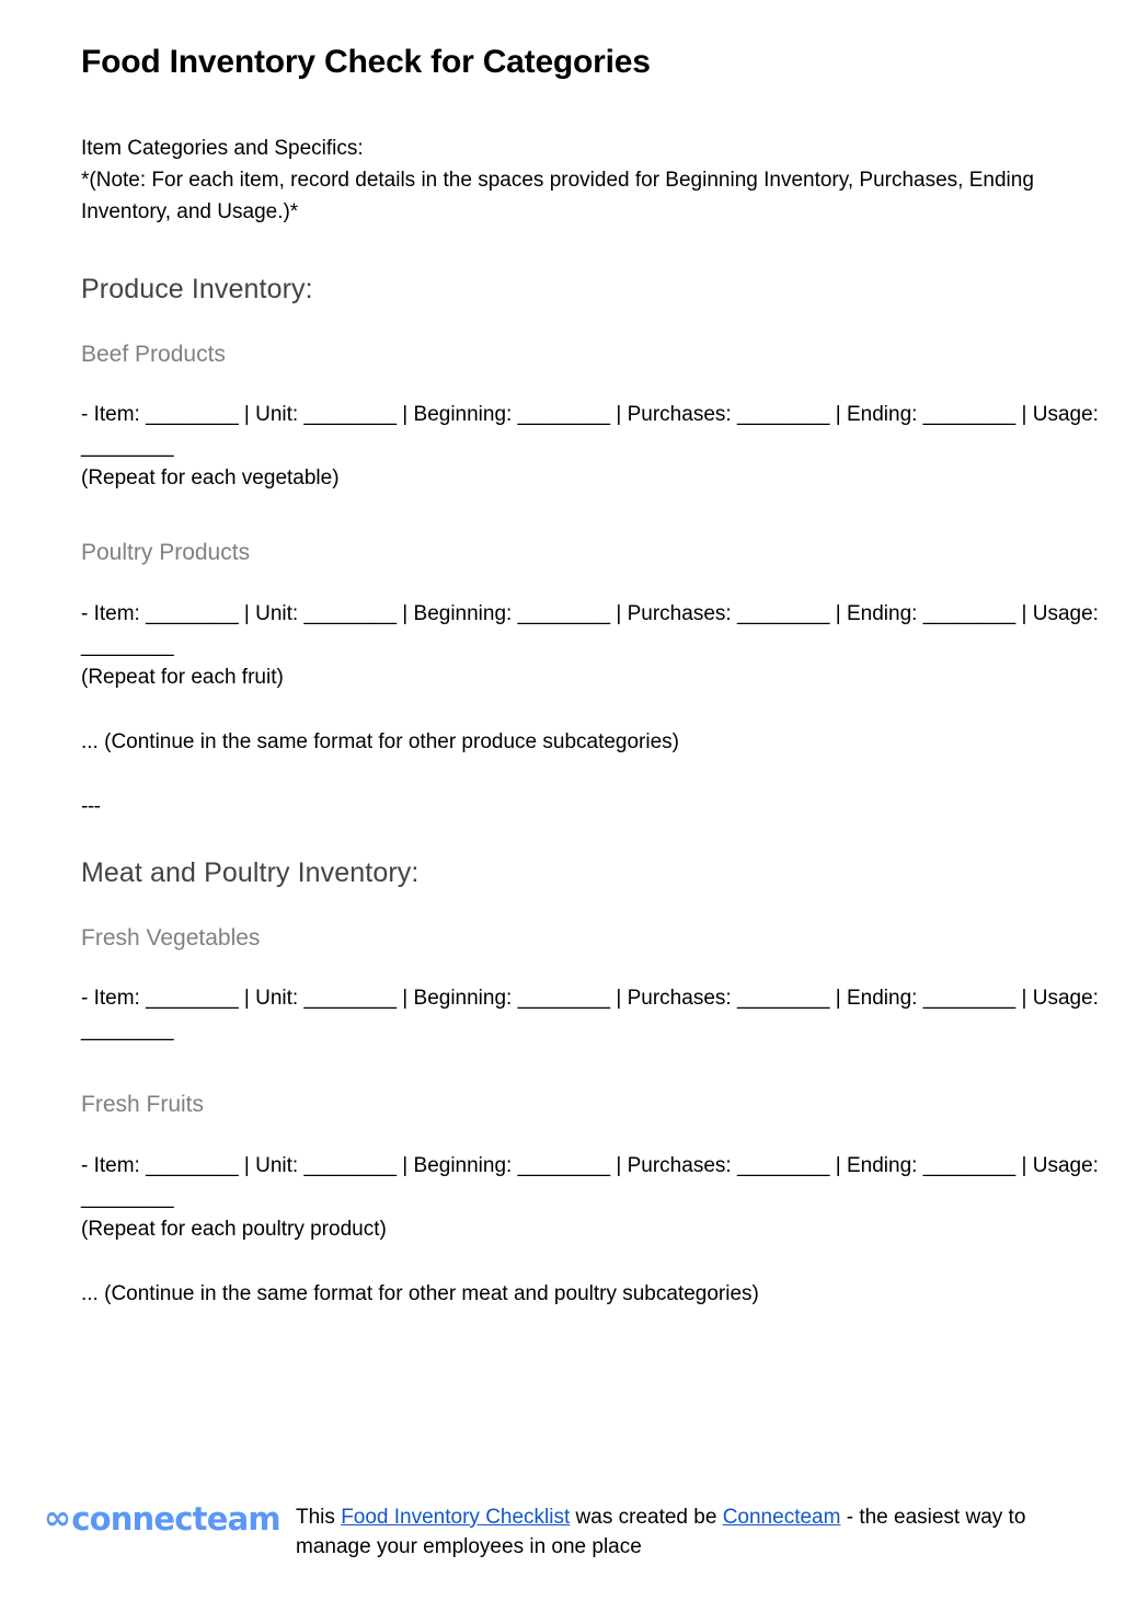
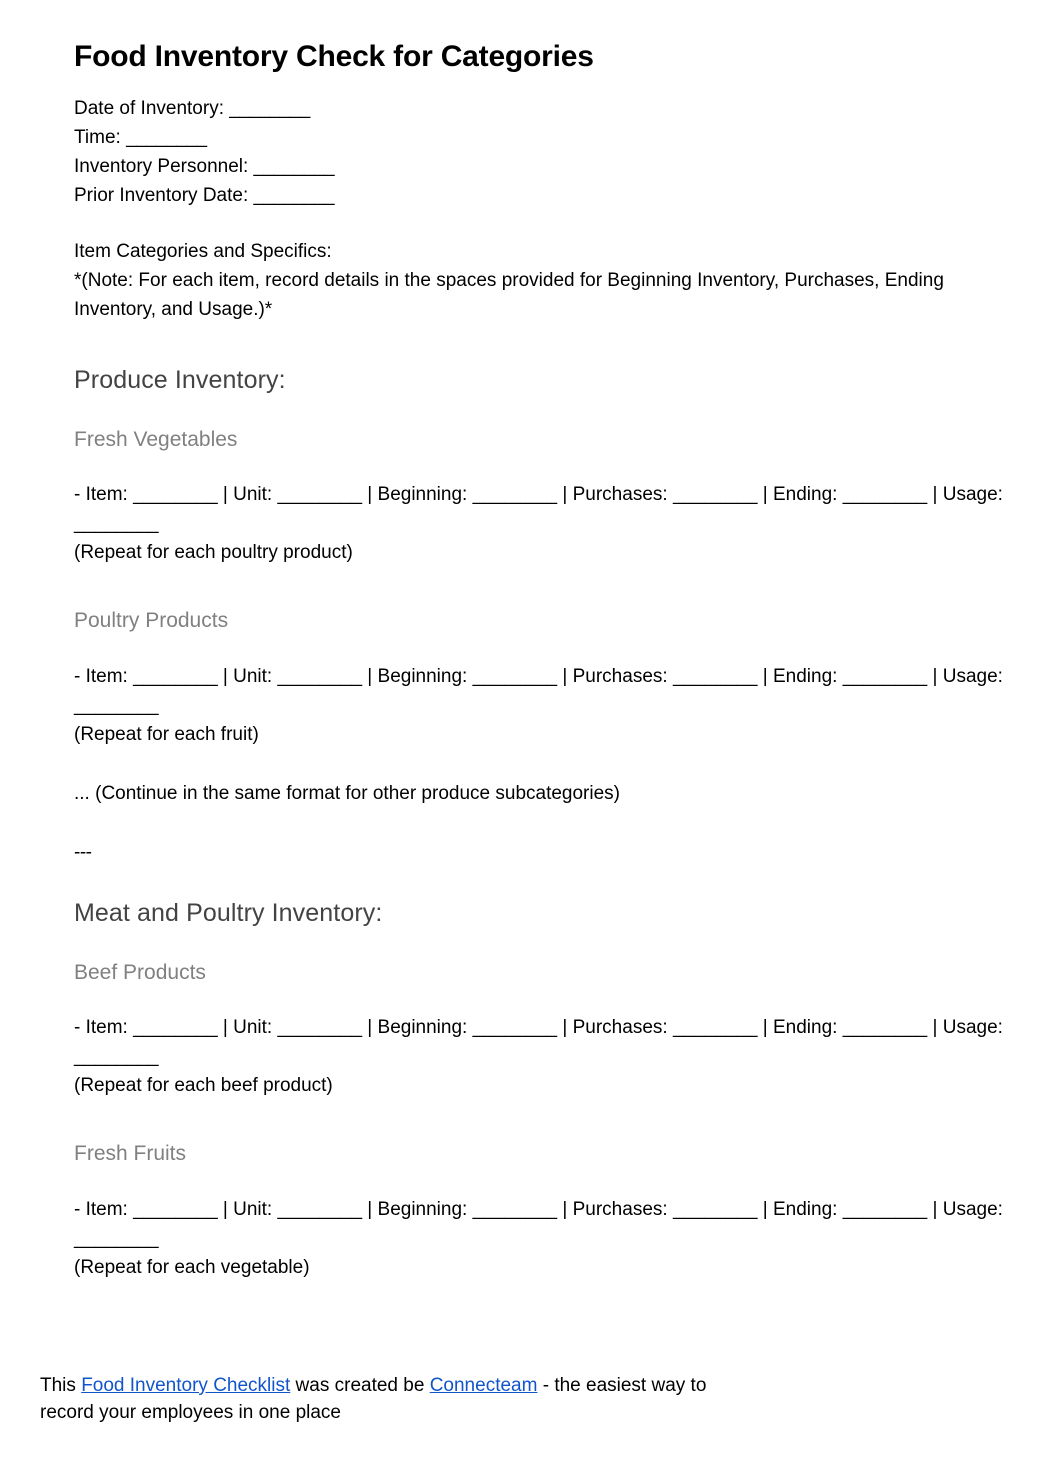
  Food Inventory Check for Categories
+ Date of Inventory: ________
+ Time: ________
+ Inventory Personnel: ________
+ Prior Inventory Date: ________
  Item Categories and Specifics:
  *(Note: For each item, record details in the spaces provided for Beginning Inventory, Purchases, Ending Inventory, and Usage.)*
  Produce Inventory:
- Beef Products
+ Fresh Vegetables
  - Item: ________ | Unit: ________ | Beginning: ________ | Purchases: ________ | Ending: ________ | Usage: ________
- (Repeat for each vegetable)
+ (Repeat for each poultry product)
  Poultry Products
  - Item: ________ | Unit: ________ | Beginning: ________ | Purchases: ________ | Ending: ________ | Usage: ________
  (Repeat for each fruit)
  ... (Continue in the same format for other produce subcategories)
  ---
  Meat and Poultry Inventory:
- Fresh Vegetables
+ Beef Products
  - Item: ________ | Unit: ________ | Beginning: ________ | Purchases: ________ | Ending: ________ | Usage: ________
+ (Repeat for each beef product)
  Fresh Fruits
  - Item: ________ | Unit: ________ | Beginning: ________ | Purchases: ________ | Ending: ________ | Usage: ________
- (Repeat for each poultry product)
+ (Repeat for each vegetable)
- ... (Continue in the same format for other meat and poultry subcategories)
- ∞
- connecteam
- This Food Inventory Checklist was created be Connecteam - the easiest way to manage your employees in one place
+ This Food Inventory Checklist was created be Connecteam - the easiest way to record your employees in one place
